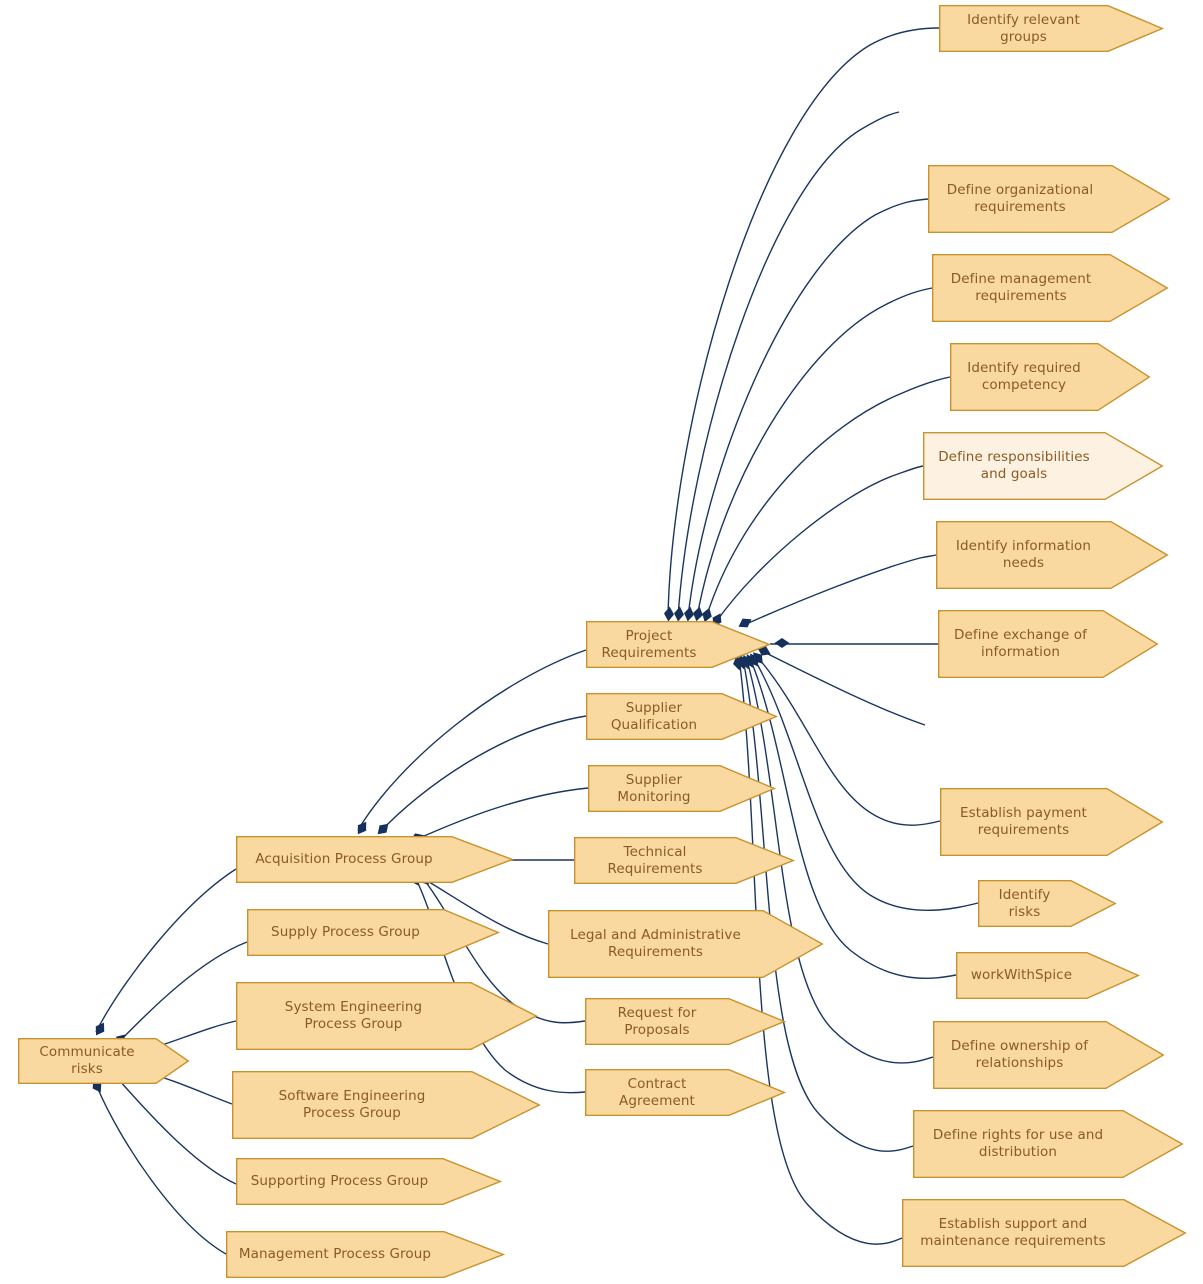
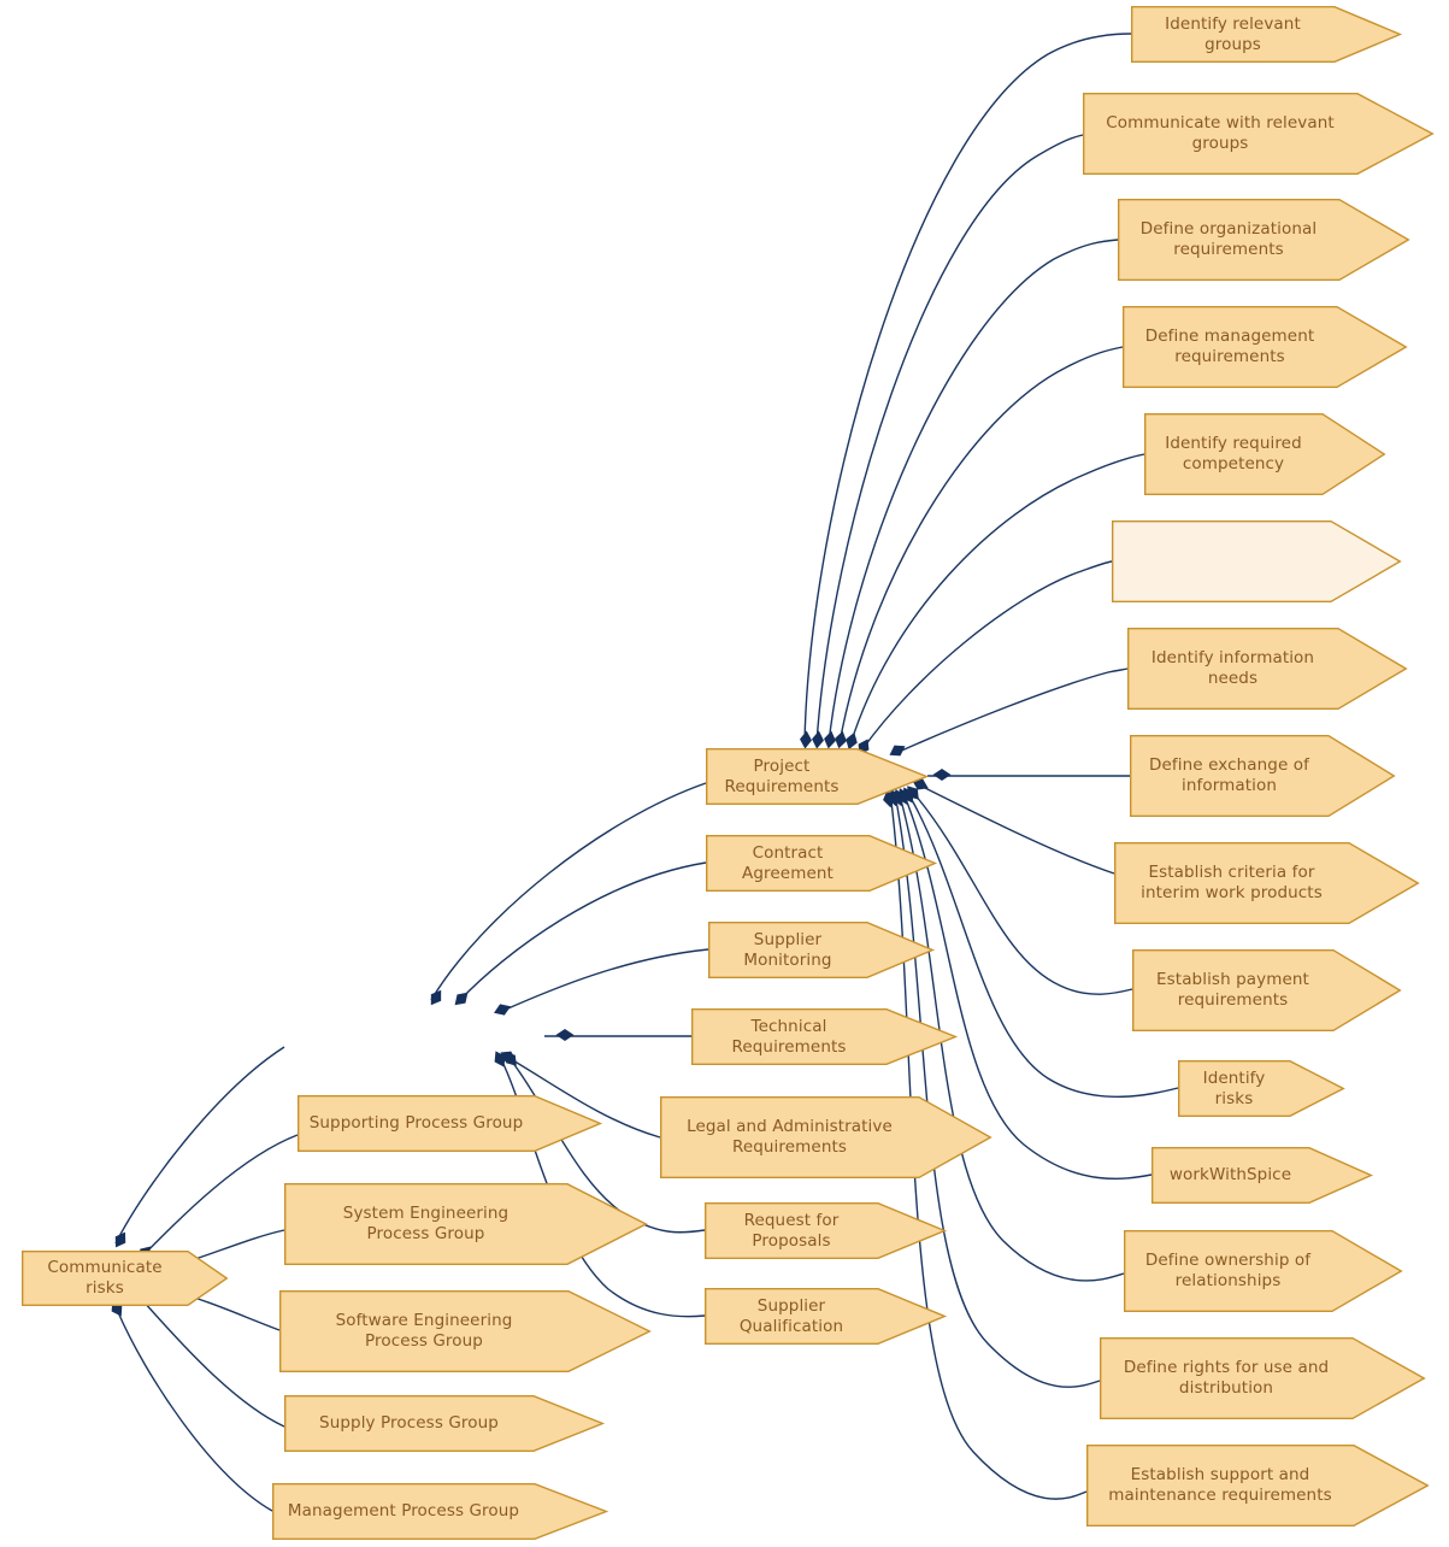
  Communicate risks
- Acquisition Process Group
- Supply Process Group
+ Supporting Process Group
  System Engineering
  Process Group
  Software Engineering
  Process Group
- Supporting Process Group
+ Supply Process Group
  Management Process Group
  Project Requirements
- Supplier Qualification
+ Contract Agreement
  Supplier Monitoring
  Technical Requirements
  Legal and Administrative
  Requirements
  Request for Proposals
- Contract Agreement
+ Supplier Qualification
  Identify relevant groups
+ Communicate with relevant
+ groups
  Define organizational
  requirements
  Define management
  requirements
  Identify required
  competency
- Define responsibilities
- and goals
  Identify information
  needs
  Define exchange of
  information
+ Establish criteria for
+ interim work products
  Establish payment
  requirements
  Identify risks
  workWithSpice
  Define ownership of
  relationships
  Define rights for use and
  distribution
  Establish support and
  maintenance requirements
